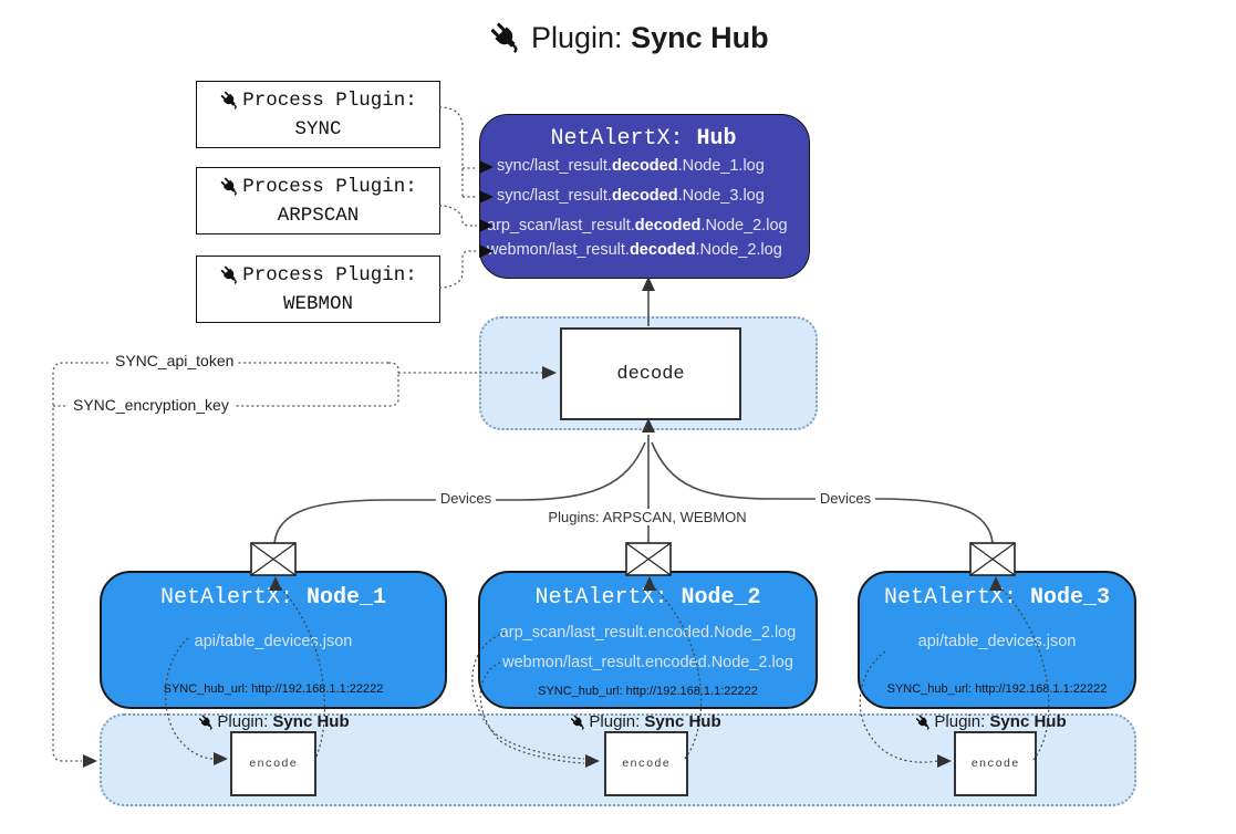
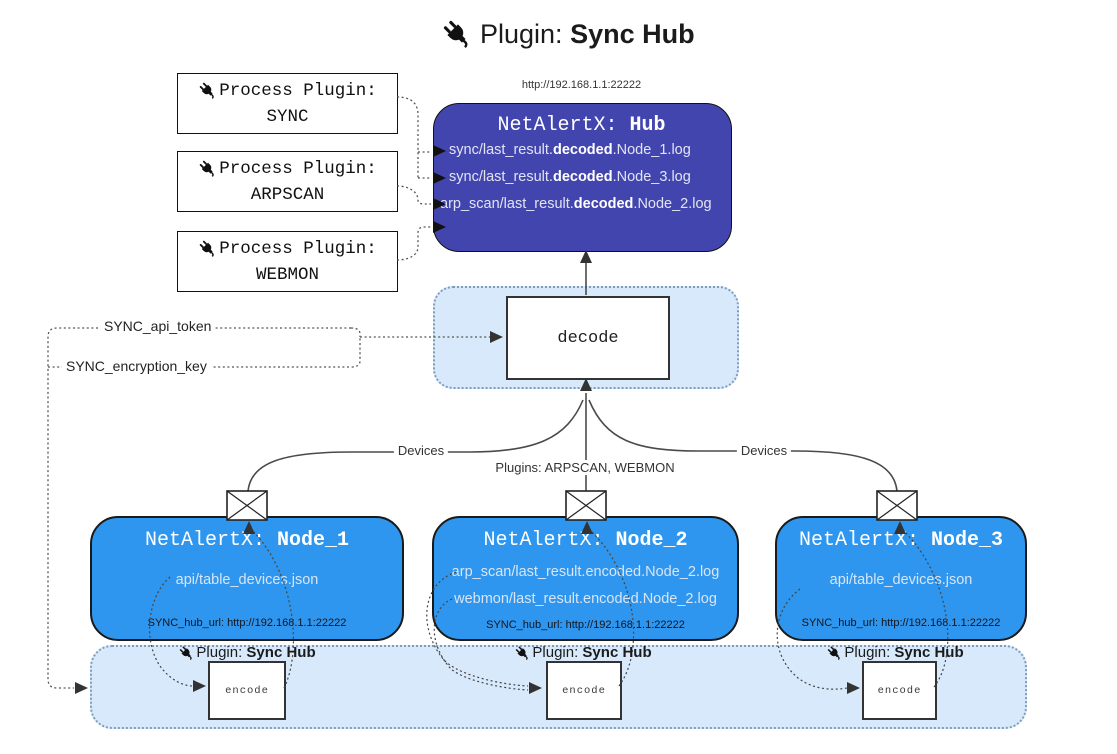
  Plugin: Sync Hub
  Process Plugin:
  SYNC
  Process Plugin:
  ARPSCAN
  Process Plugin:
  WEBMON
+ http://192.168.1.1:22222
  NetAlertX: Hub
  sync/last_result.decoded.Node_1.log
  sync/last_result.decoded.Node_3.log
  rp_scan/last_result.decoded.Node_2.log
- webmon/last_result.decoded.Node_2.log
  decode
  SYNC_api_token
  SYNC_encryption_key
  Devices
  Plugins: ARPSCAN, WEBMON
  Devices
  NetAlertX: Node_1
  api/table_devices.json
  SYNC_hub_url: http://192.168.1.1:22222
  NetAlertX: Node_2
  rp_scan/last_result.encoded.Node_2.log
  webmon/last_result.encoded.Node_2.log
  SYNC_hub_url: http://192.168.1.1:22222
  NetAlertX Node_3
  api/table_devices.json
  SYNC_hub_url: http://192.168.1.1:22222
  Plugin: Sync Hub
  encode
  Plugin: Sync Hub
  encode
  Plugin: Sync Hub
  encode
